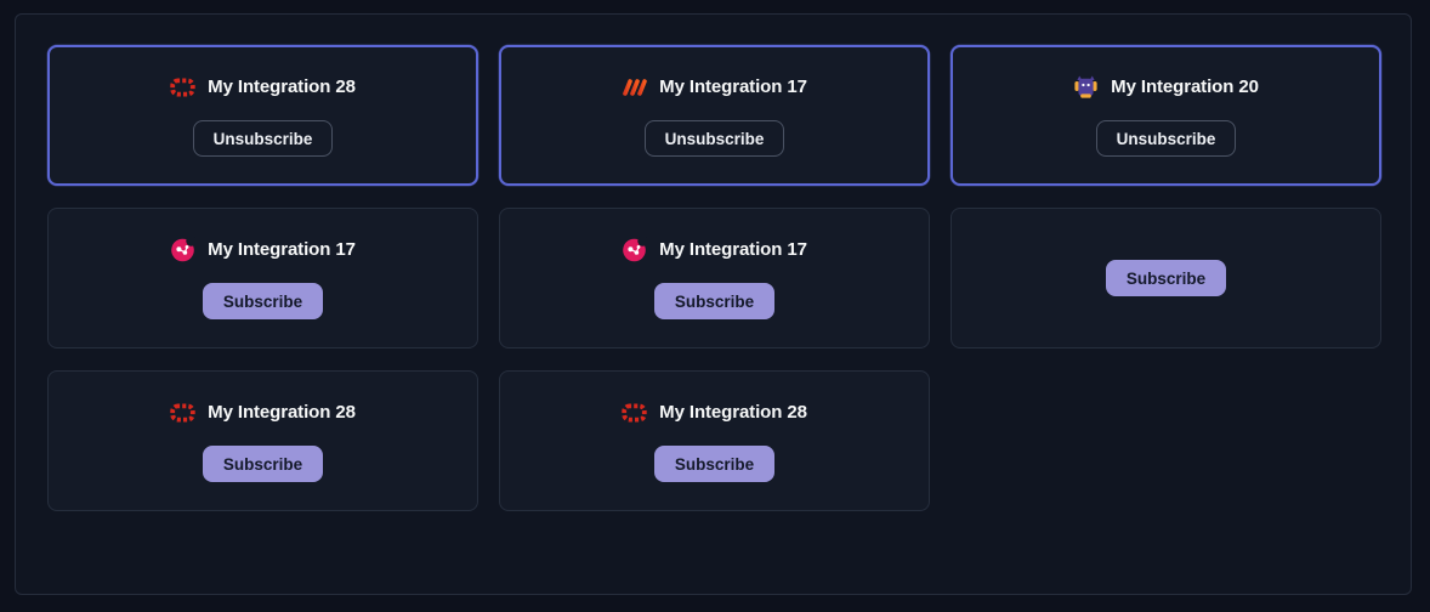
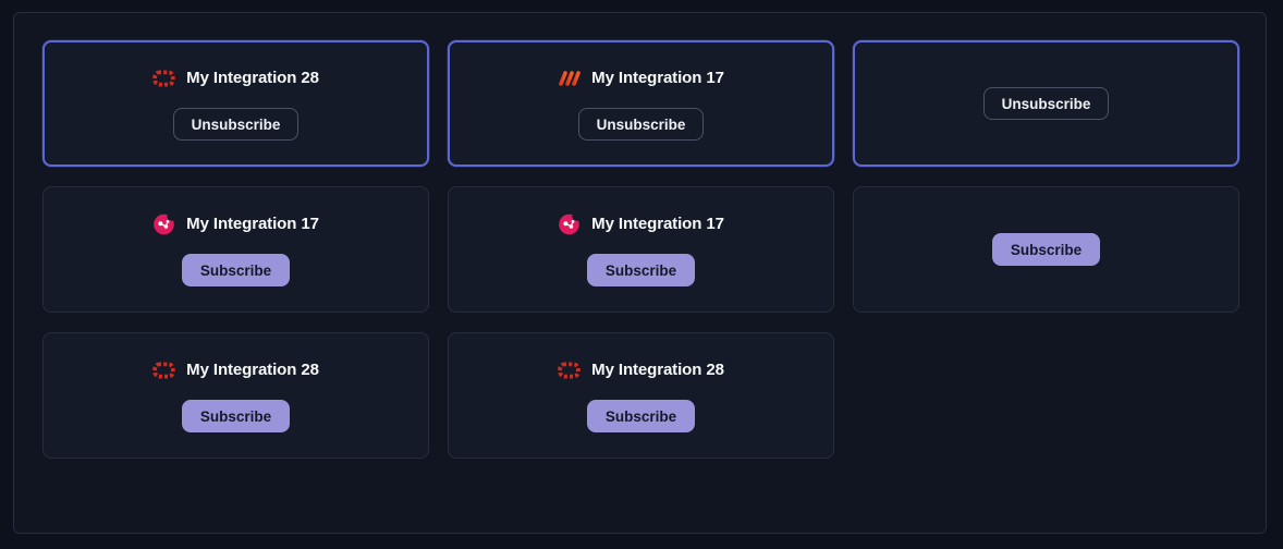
  My Integration 28
  Unsubscribe
  My Integration 17
  Unsubscribe
- My Integration 20
  Unsubscribe
  My Integration 17
  Subscribe
  My Integration 17
  Subscribe
  Subscribe
  My Integration 28
  Subscribe
  My Integration 28
  Subscribe
